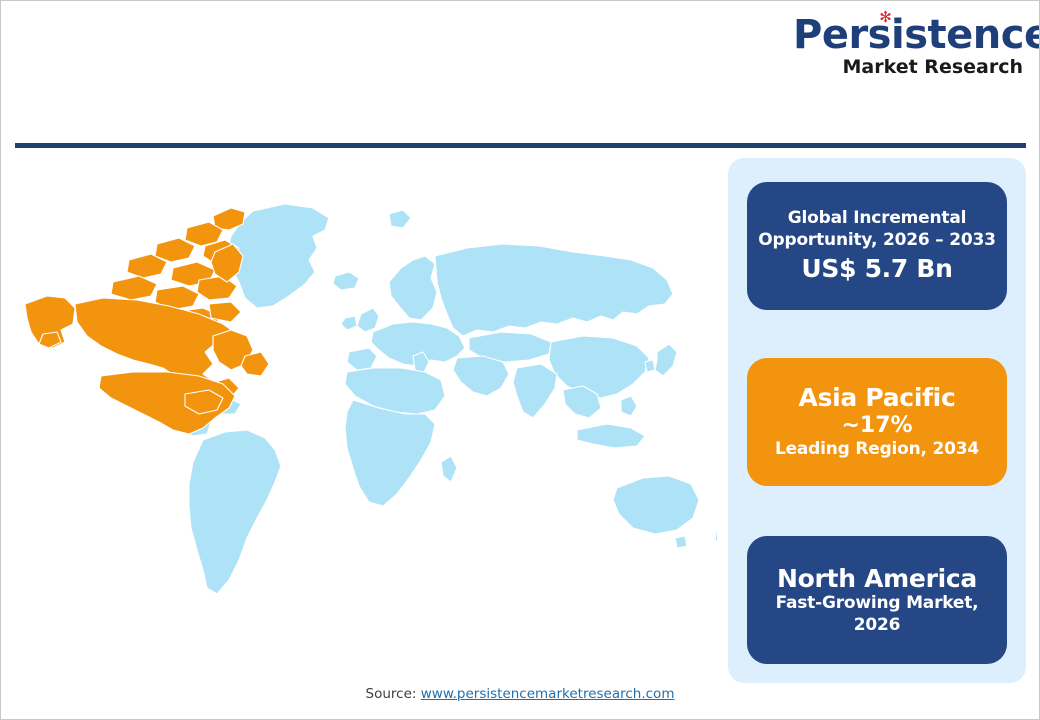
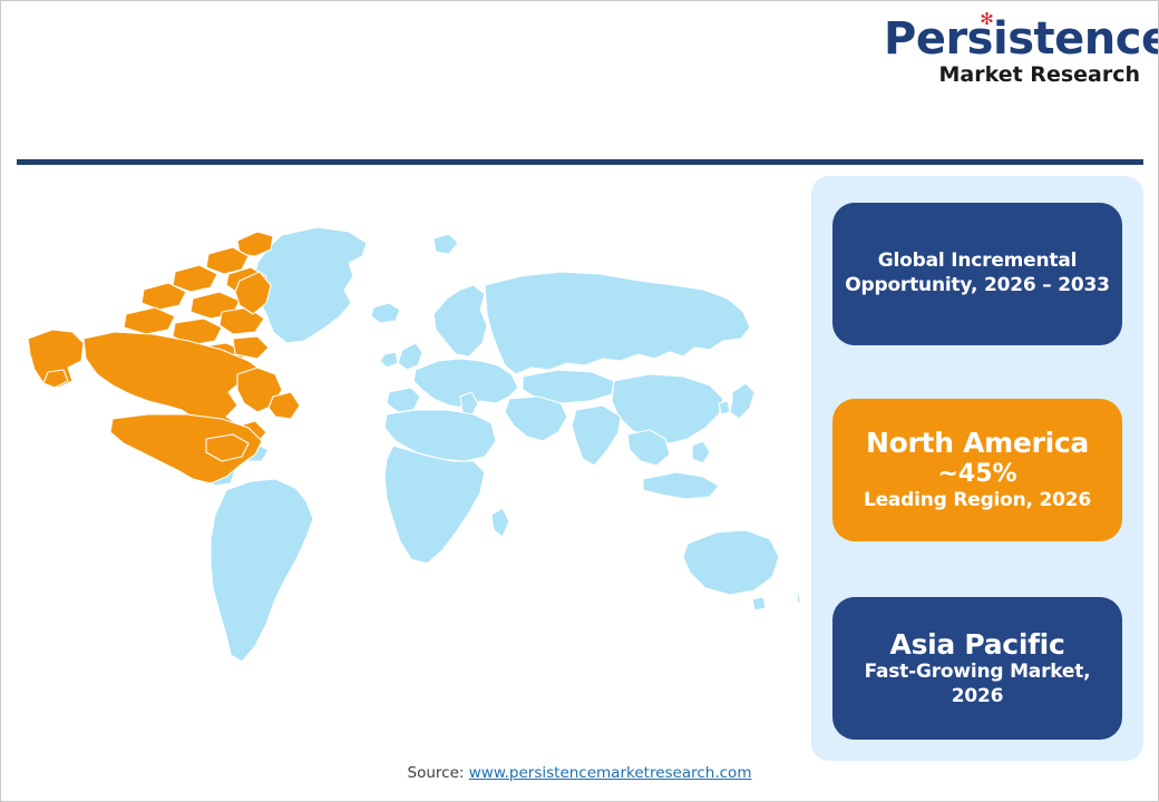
  Persistence
  ✻
  Market Research
  Global Incremental
  Opportunity, 2026 – 2033
- US$ 5.7 Bn
- Asia Pacific
+ North America
- ~17%
+ ~45%
- Leading Region, 2034
+ Leading Region, 2026
- North America
+ Asia Pacific
  Fast-Growing Market,
  2026
  Source: www.persistencemarketresearch.com
